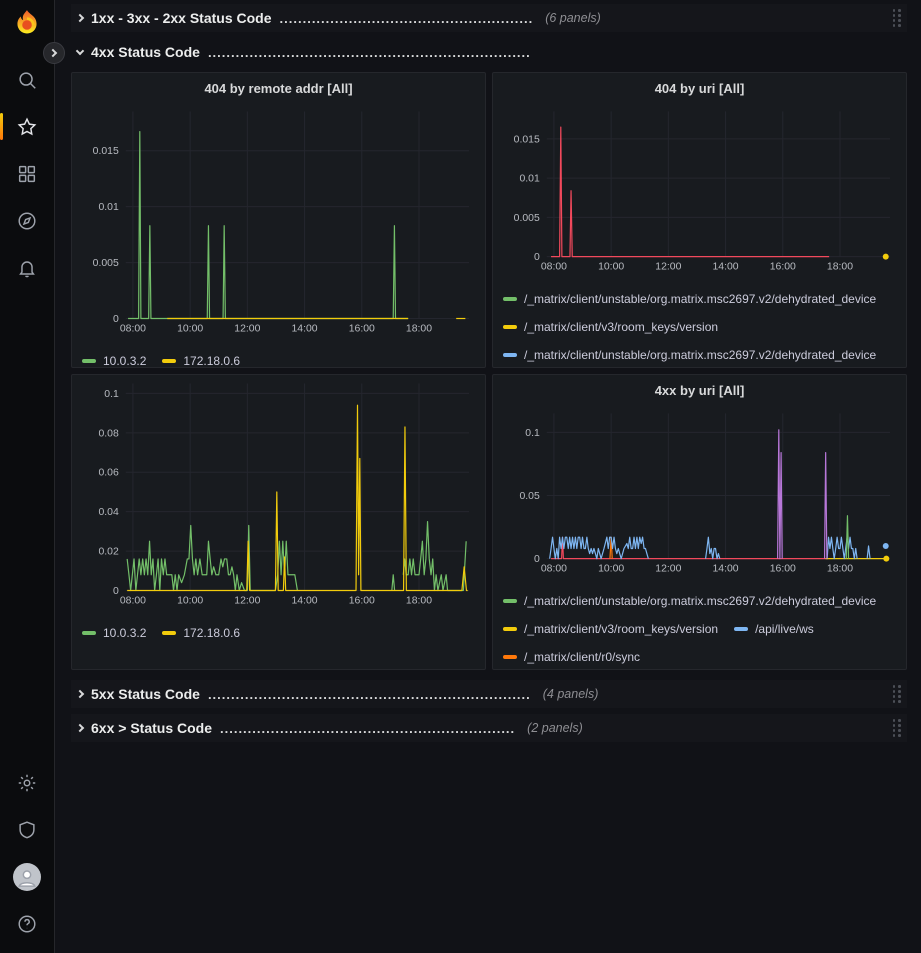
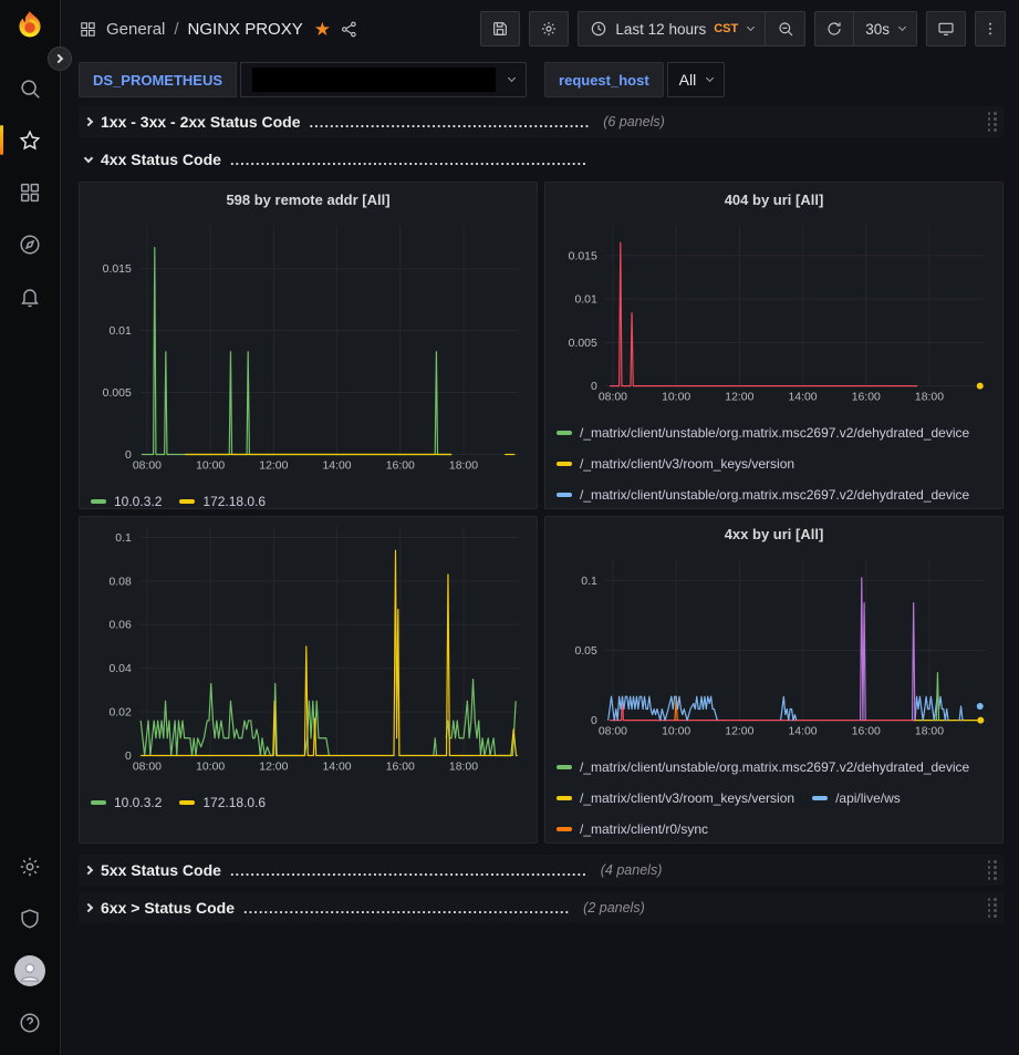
+ General
+ /
+ NGINX PROXY
+ ★
+ Last 12 hours
+ CST
+ 30s
+ DS_PROMETHEUS
+ request_host
+ All
  1xx - 3xx - 2xx Status Code
  .......................................................
  (6 panels)
  4xx Status Code
  ......................................................................
- 404 by remote addr [All]
+ 598 by remote addr [All]
  08:00
  10:00
  12:00
  14:00
  16:00
  18:00
  0
  0.005
  0.01
  0.015
  10.0.3.2
  172.18.0.6
  404 by uri [All]
  08:00
  10:00
  12:00
  14:00
  16:00
  18:00
  0
  0.005
  0.01
  0.015
  /_matrix/client/unstable/org.matrix.msc2697.v2/dehydrated_device
  /_matrix/client/v3/room_keys/version
  /_matrix/client/unstable/org.matrix.msc2697.v2/dehydrated_device
  08:00
  10:00
  12:00
  14:00
  16:00
  18:00
  0
  0.02
  0.04
  0.06
  0.08
  0.1
  10.0.3.2
  172.18.0.6
  4xx by uri [All]
  08:00
  10:00
  12:00
  14:00
  16:00
  18:00
  0
  0.05
  0.1
  /_matrix/client/unstable/org.matrix.msc2697.v2/dehydrated_device
  /_matrix/client/v3/room_keys/version
  /api/live/ws
  /_matrix/client/r0/sync
  5xx Status Code
  ......................................................................
  (4 panels)
  6xx > Status Code
  ................................................................
  (2 panels)
